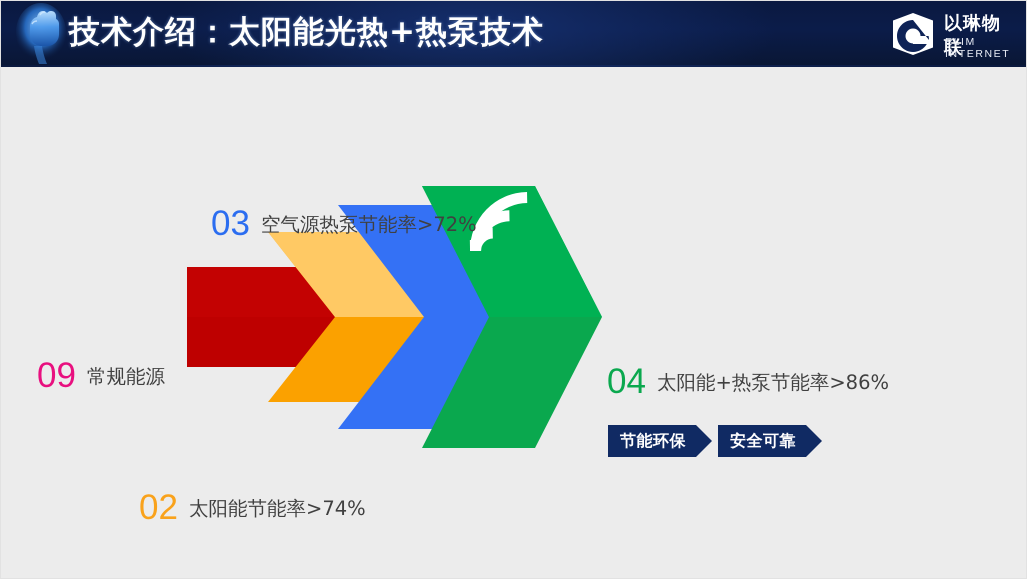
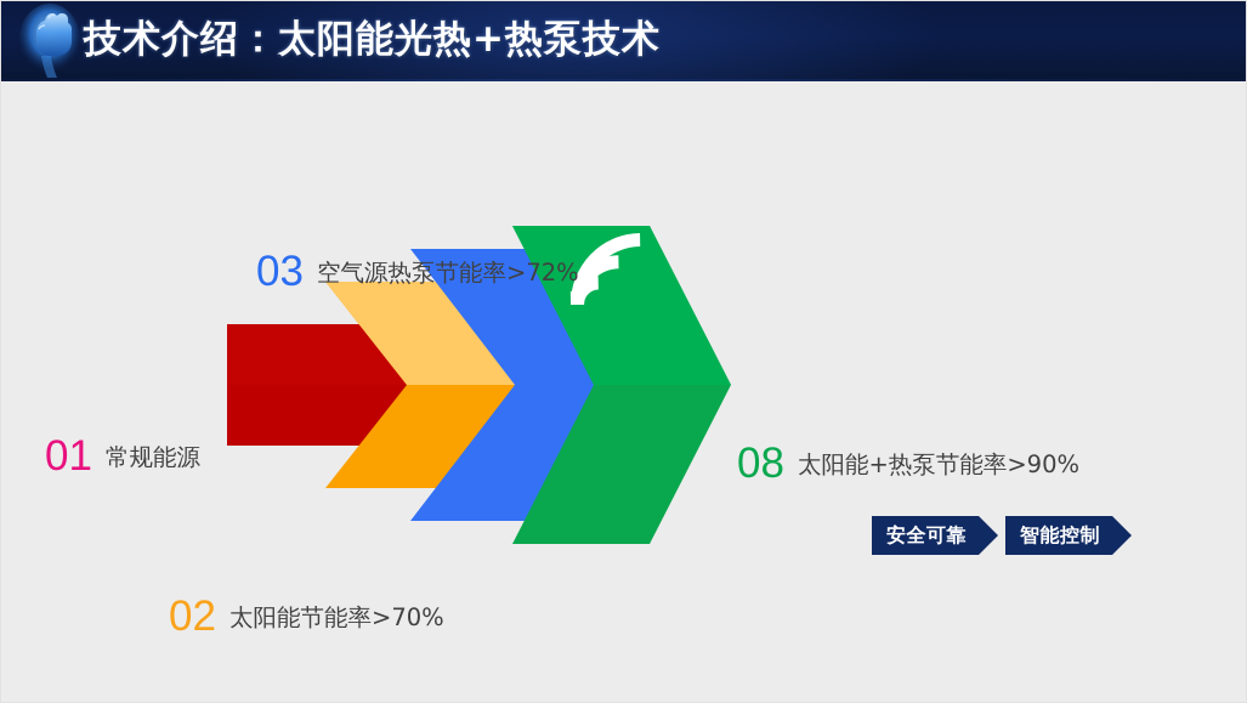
  技术介绍：太阳能光热+热泵技术
- 以琳物联
- ELIM INTERNET
- 09
+ 01
  常规能源
  02
- 太阳能节能率>74%
+ 太阳能节能率>70%
  03
  空气源热泵节能率>72%
- 04
+ 08
- 太阳能+热泵节能率>86%
+ 太阳能+热泵节能率>90%
- 节能环保
  安全可靠
+ 智能控制
